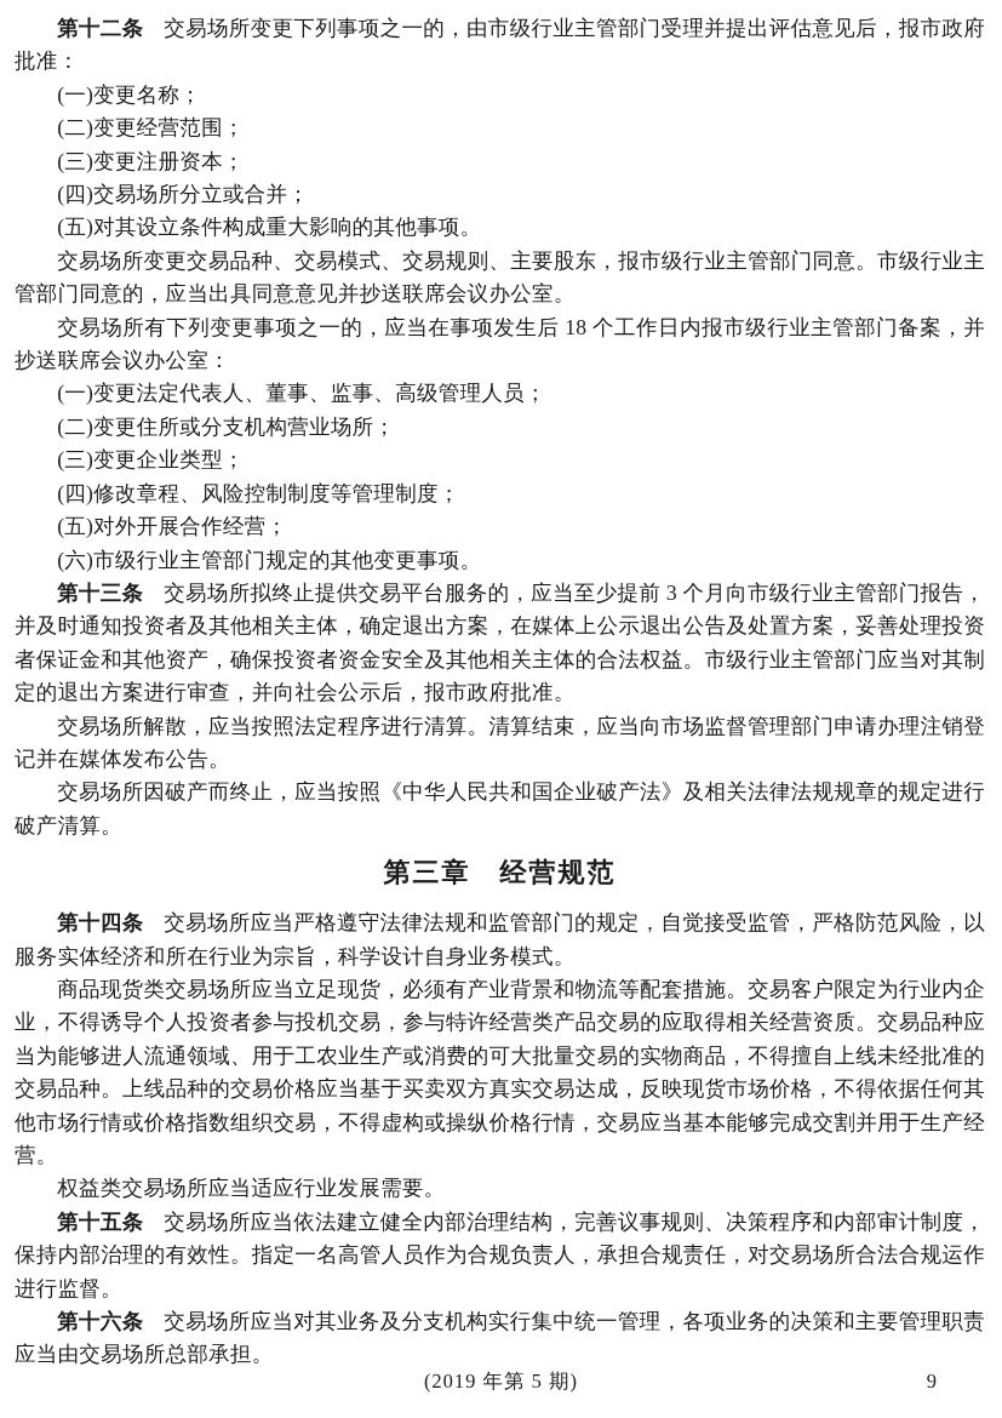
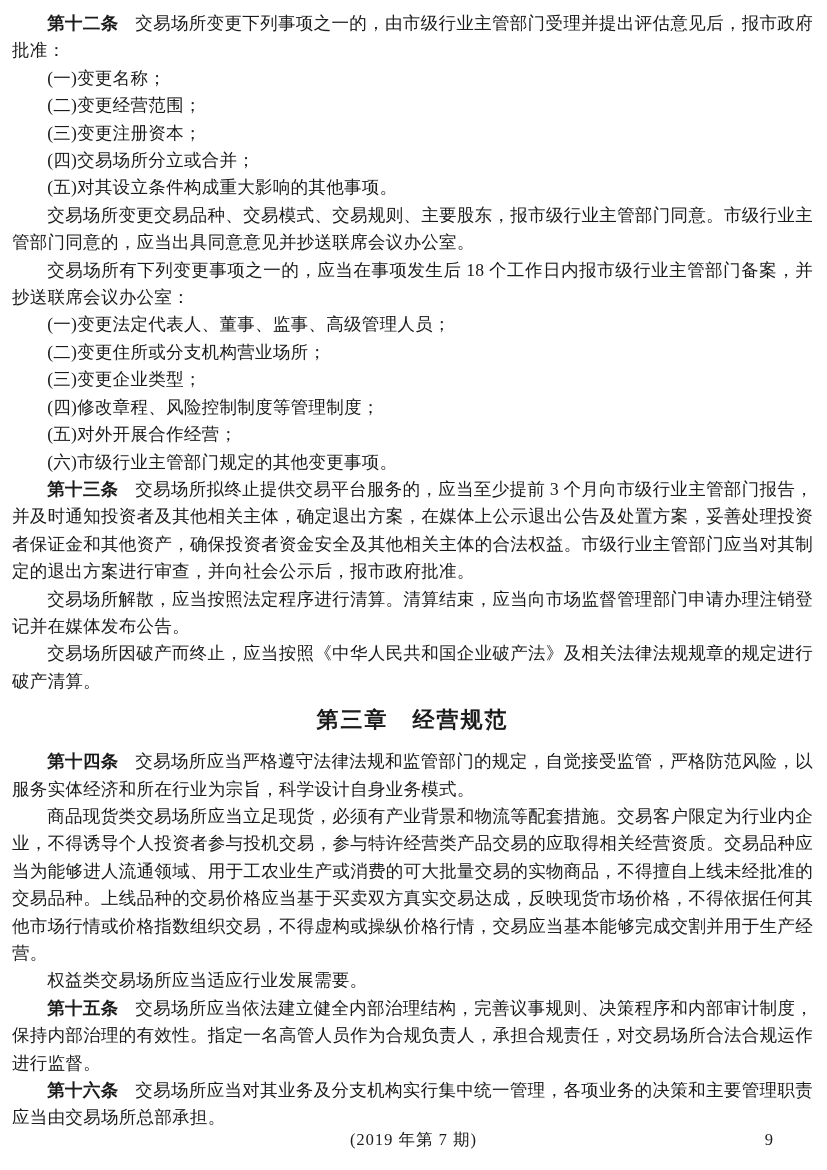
  第十二条 交易场所变更下列事项之一的，由市级行业主管部门受理并提出评估意见后，报市政府批准：
  (一)变更名称；
  (二)变更经营范围；
  (三)变更注册资本；
  (四)交易场所分立或合并；
  (五)对其设立条件构成重大影响的其他事项。
  交易场所变更交易品种、交易模式、交易规则、主要股东，报市级行业主管部门同意。市级行业主管部门同意的，应当出具同意意见并抄送联席会议办公室。
  交易场所有下列变更事项之一的，应当在事项发生后 18 个工作日内报市级行业主管部门备案，并抄送联席会议办公室：
  (一)变更法定代表人、董事、监事、高级管理人员；
  (二)变更住所或分支机构营业场所；
  (三)变更企业类型；
  (四)修改章程、风险控制制度等管理制度；
  (五)对外开展合作经营；
  (六)市级行业主管部门规定的其他变更事项。
  第十三条 交易场所拟终止提供交易平台服务的，应当至少提前 3 个月向市级行业主管部门报告，并及时通知投资者及其他相关主体，确定退出方案，在媒体上公示退出公告及处置方案，妥善处理投资者保证金和其他资产，确保投资者资金安全及其他相关主体的合法权益。市级行业主管部门应当对其制定的退出方案进行审查，并向社会公示后，报市政府批准。
  交易场所解散，应当按照法定程序进行清算。清算结束，应当向市场监督管理部门申请办理注销登记并在媒体发布公告。
  交易场所因破产而终止，应当按照《中华人民共和国企业破产法》及相关法律法规规章的规定进行破产清算。
  第三章 经营规范
  第十四条 交易场所应当严格遵守法律法规和监管部门的规定，自觉接受监管，严格防范风险，以服务实体经济和所在行业为宗旨，科学设计自身业务模式。
  商品现货类交易场所应当立足现货，必须有产业背景和物流等配套措施。交易客户限定为行业内企业，不得诱导个人投资者参与投机交易，参与特许经营类产品交易的应取得相关经营资质。交易品种应当为能够进人流通领域、用于工农业生产或消费的可大批量交易的实物商品，不得擅自上线未经批准的交易品种。上线品种的交易价格应当基于买卖双方真实交易达成，反映现货市场价格，不得依据任何其他市场行情或价格指数组织交易，不得虚构或操纵价格行情，交易应当基本能够完成交割并用于生产经营。
  权益类交易场所应当适应行业发展需要。
  第十五条 交易场所应当依法建立健全内部治理结构，完善议事规则、决策程序和内部审计制度，保持内部治理的有效性。指定一名高管人员作为合规负责人，承担合规责任，对交易场所合法合规运作进行监督。
  第十六条 交易场所应当对其业务及分支机构实行集中统一管理，各项业务的决策和主要管理职责应当由交易场所总部承担。
- (2019 年第 5 期)
+ (2019 年第 7 期)
  9
